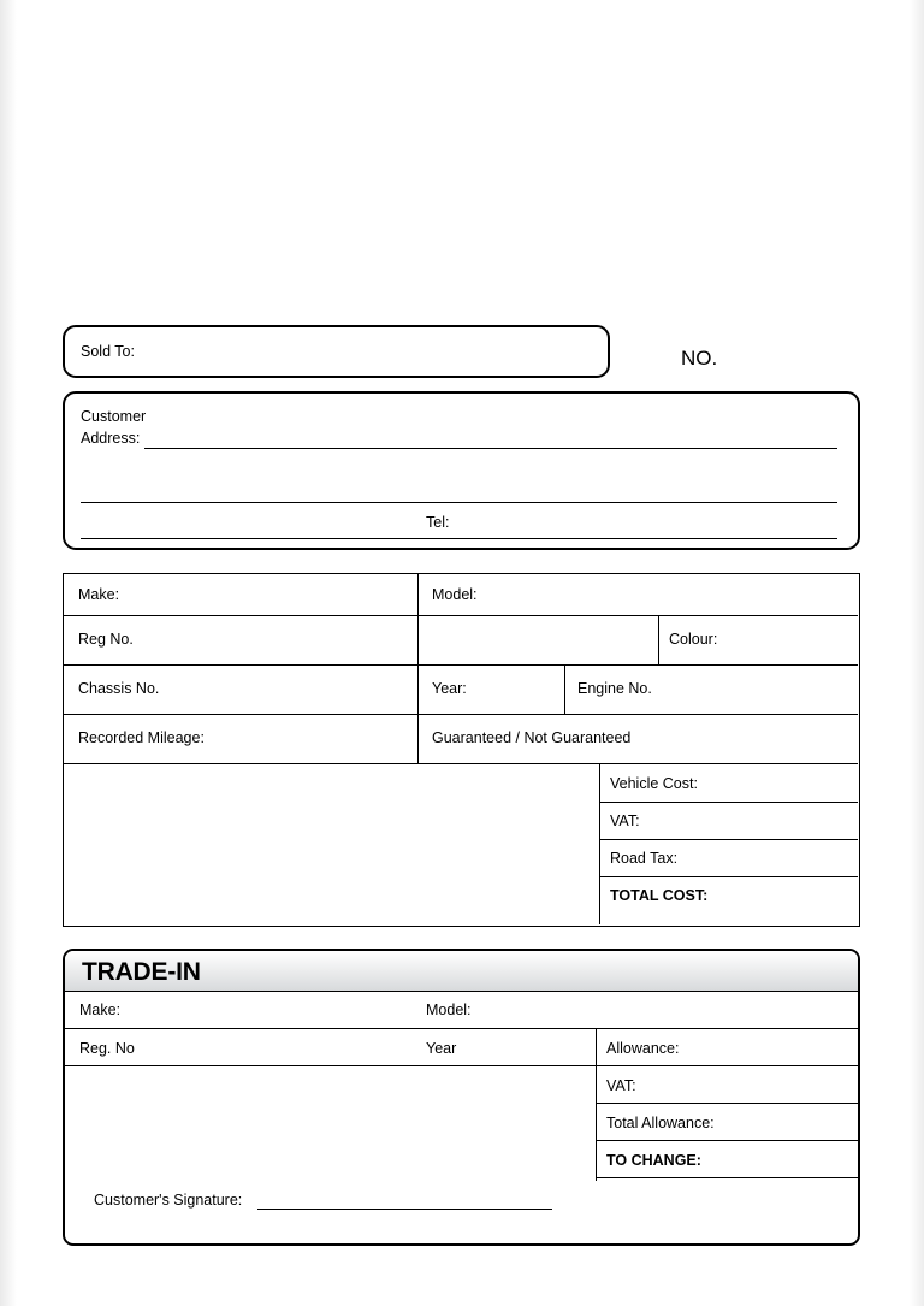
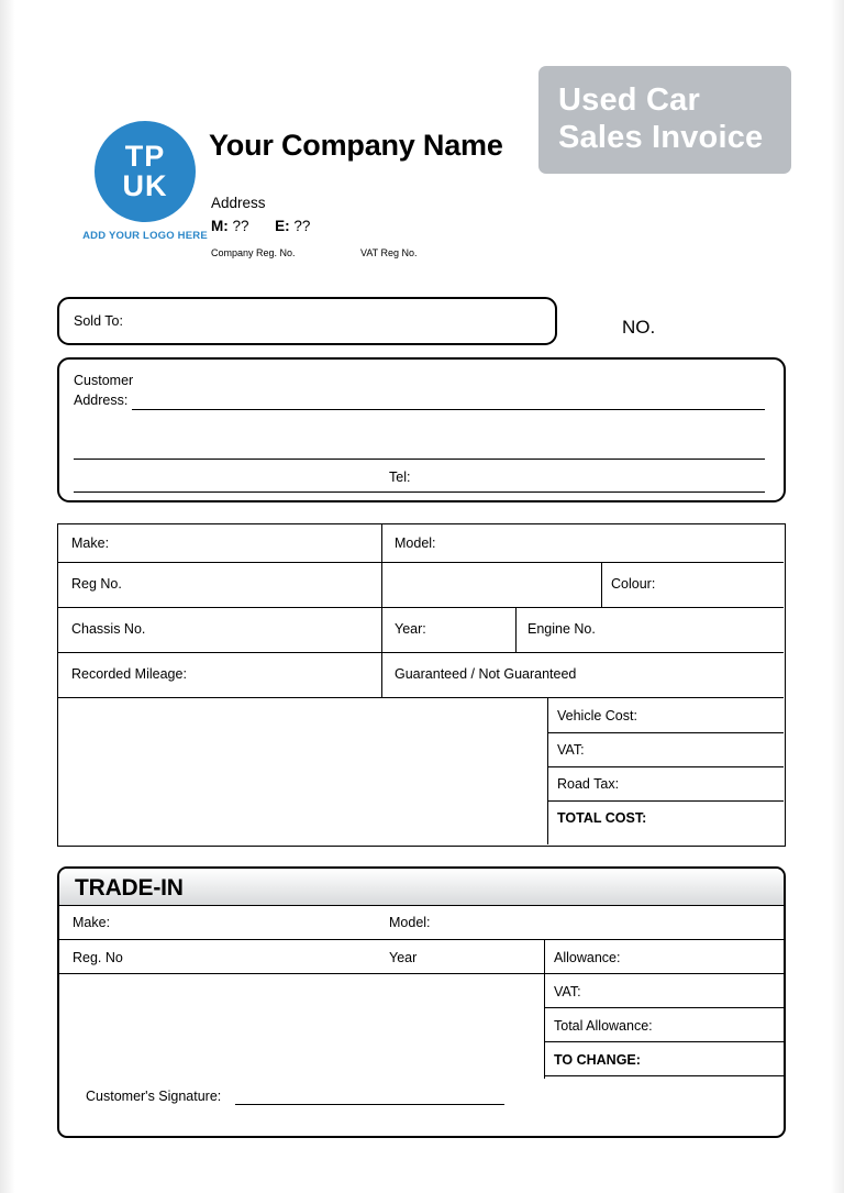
+ TP
+ UK
+ ADD YOUR LOGO HERE
+ Your Company Name
+ Address
+ M: ?? E: ??
+ Company Reg. No.
+ VAT Reg No.
+ Used Car
+ Sales Invoice
  Sold To:
  NO.
  Customer
  Address:
  Tel:
  Make:
  Model:
  Reg No.
  Colour:
  Chassis No.
  Year:
  Engine No.
  Recorded Mileage:
  Guaranteed / Not Guaranteed
  Vehicle Cost:
  VAT:
  Road Tax:
  TOTAL COST:
  TRADE-IN
  Make:
  Model:
  Reg. No
  Year
  Allowance:
  VAT:
  Total Allowance:
  TO CHANGE:
  Customer's Signature:
